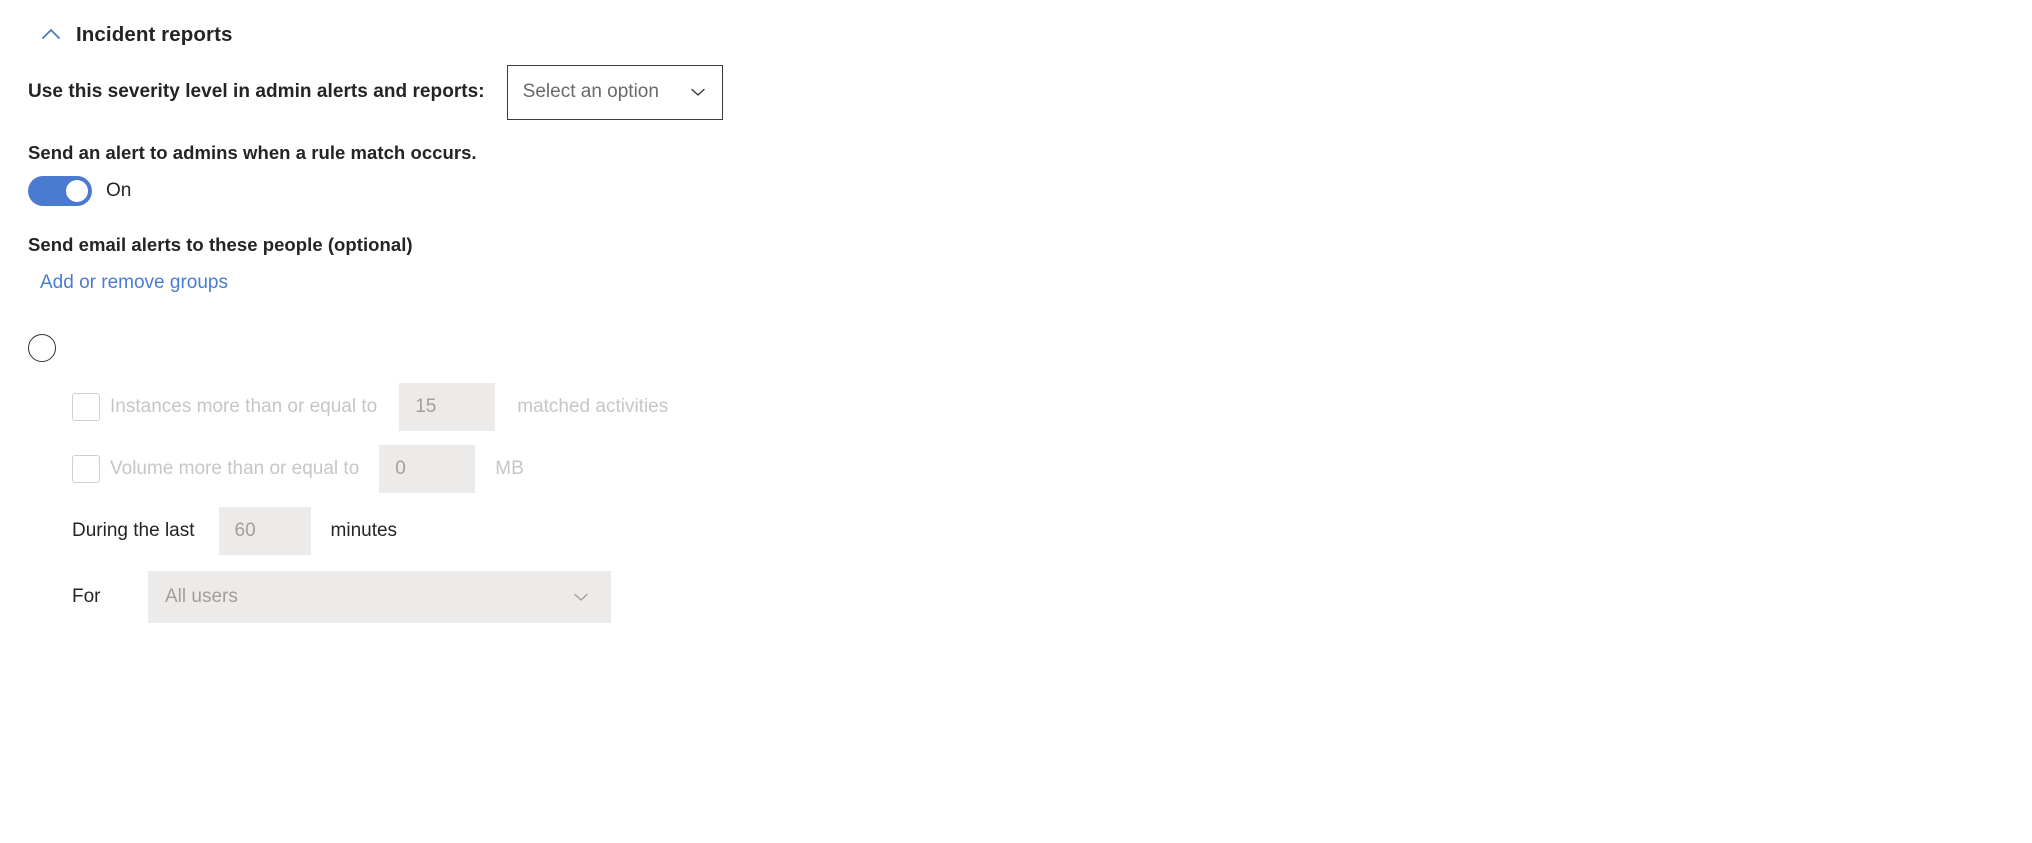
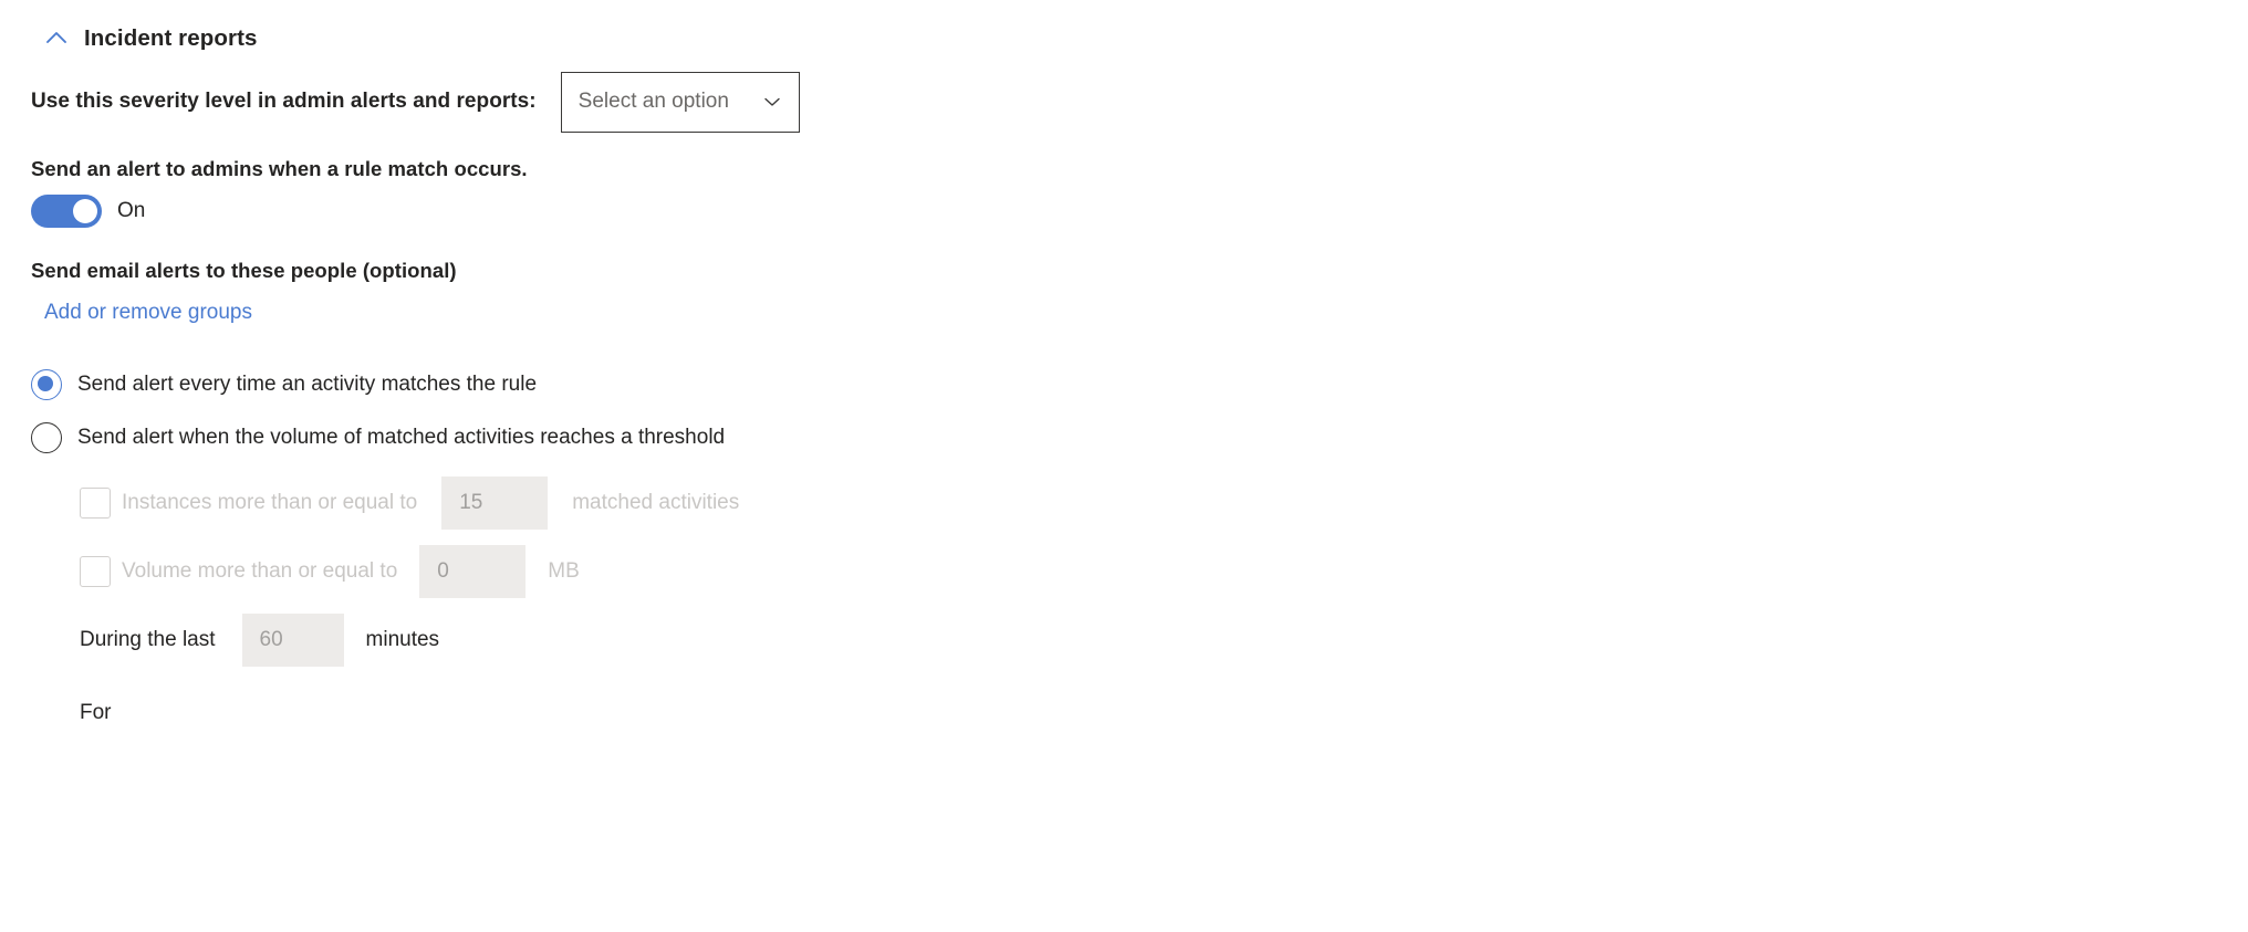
  Incident reports
  Use this severity level in admin alerts and reports:
  Select an option
  Send an alert to admins when a rule match occurs.
  On
  Send email alerts to these people (optional)
  Add or remove groups
+ Send alert every time an activity matches the rule
+ Send alert when the volume of matched activities reaches a threshold
  Instances more than or equal to
  15
  matched activities
  Volume more than or equal to
  0
  MB
  During the last
  60
  minutes
  For
- All users
